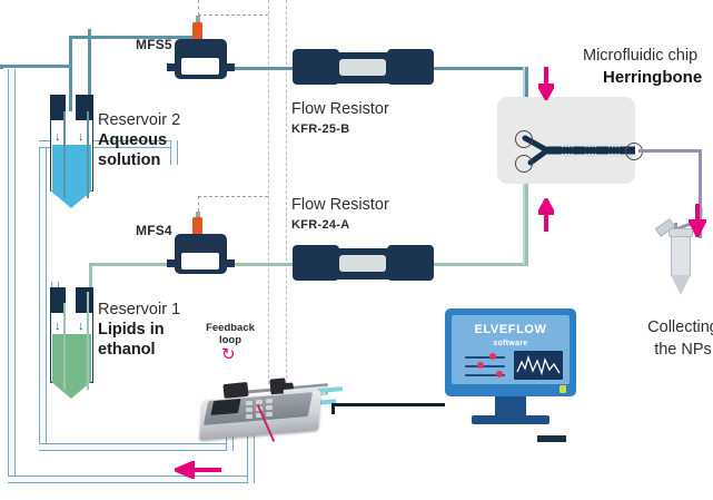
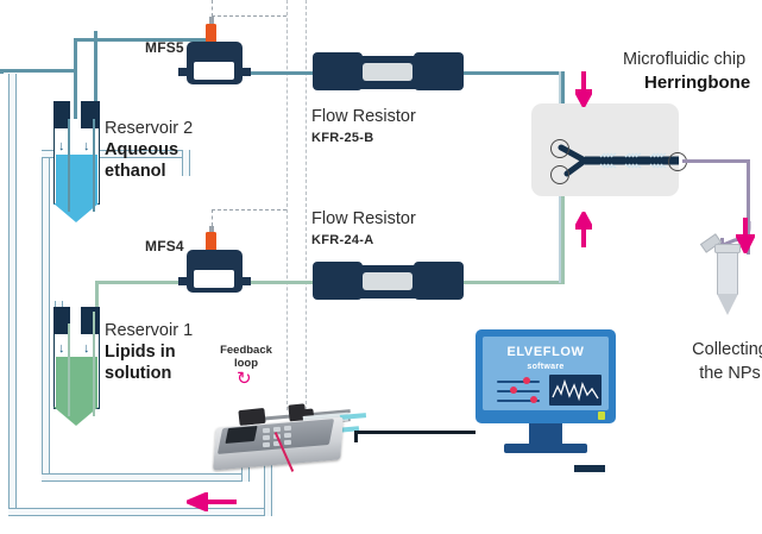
  ↓
  ↓
  Reservoir 2
  Aqueous
- solution
+ ethanol
  ↓
  ↓
  Reservoir 1
  Lipids in
- ethanol
+ solution
  MFS5
  MFS4
  Flow Resistor
  KFR-25-B
  Flow Resistor
  KFR-24-A
  Microfluidic chip
  Herringbone
  Feedback
  loop
  ↻
  ELVEFLOW
  Collectin
  the NPs
